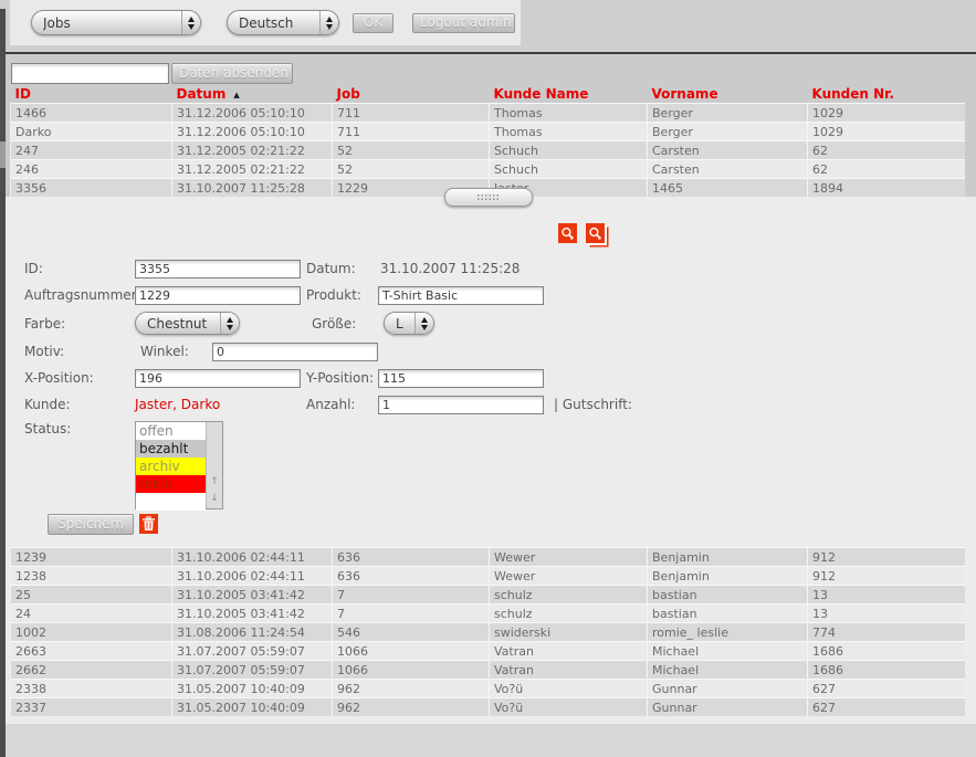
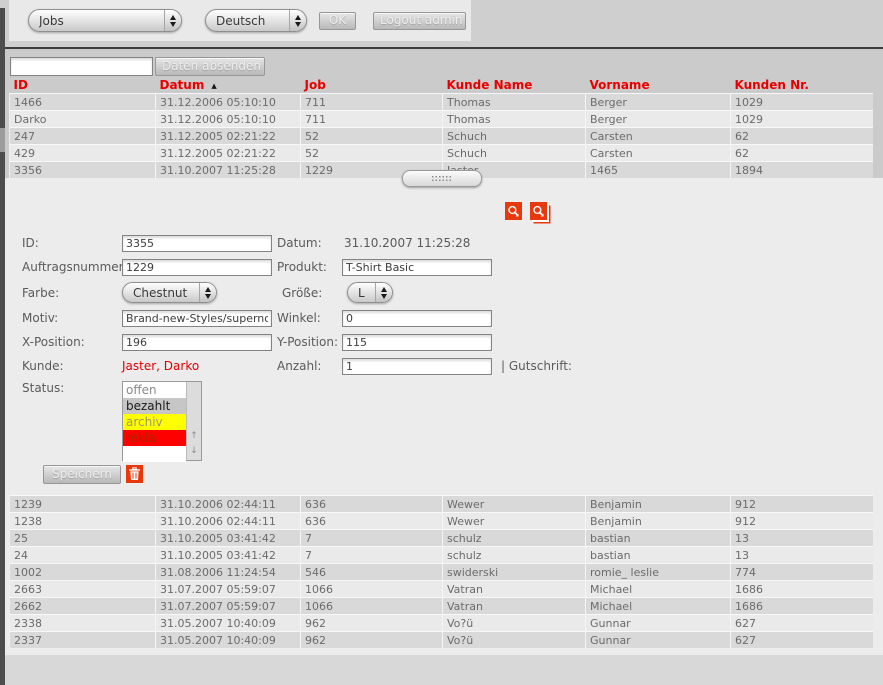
  Jobs
  Deutsch
  OK
  Logout admin
  Daten absenden
  ID	Datum ▲	Job	Kunde Name	Vorname	Kunden Nr.
  1466	31.12.2006 05:10:10	711	Thomas	Berger	1029
  Darko	31.12.2006 05:10:10	711	Thomas	Berger	1029
  247	31.12.2005 02:21:22	52	Schuch	Carsten	62
- 246	31.12.2005 02:21:22	52	Schuch	Carsten	62
+ 429	31.12.2005 02:21:22	52	Schuch	Carsten	62
  3356	31.10.2007 11:25:28	1229		1465	1894
  ID:
  3355
  Datum:
  31.10.2007 11:25:28
  Auftragsnumme
  1229
  Produkt:
  T-Shirt Basic
  Farbe:
  Chestnut
  Größe:
  L
  Motiv:
+ Brand-new-Styles/superno
  Winkel:
  0
  X-Position:
  196
  Y-Position:
  115
  Kunde:
  Jaster, Darko
  Anzahl:
  1
  | Gutschrift:
  Status:
  offen
  bezahlt
  archiv
  rekla
  ↑
  ↓
  Speichern
  1239	31.10.2006 02:44:11	636	Wewer	Benjamin	912
  1238	31.10.2006 02:44:11	636	Wewer	Benjamin	912
  25	31.10.2005 03:41:42	7	schulz	bastian	13
  24	31.10.2005 03:41:42	7	schulz	bastian	13
  1002	31.08.2006 11:24:54	546	swiderski	romie_ leslie	774
  2663	31.07.2007 05:59:07	1066	Vatran	Michael	1686
  2662	31.07.2007 05:59:07	1066	Vatran	Michael	1686
  2338	31.05.2007 10:40:09	962	Vo?ü	Gunnar	627
  2337	31.05.2007 10:40:09	962	Vo?ü	Gunnar	627
